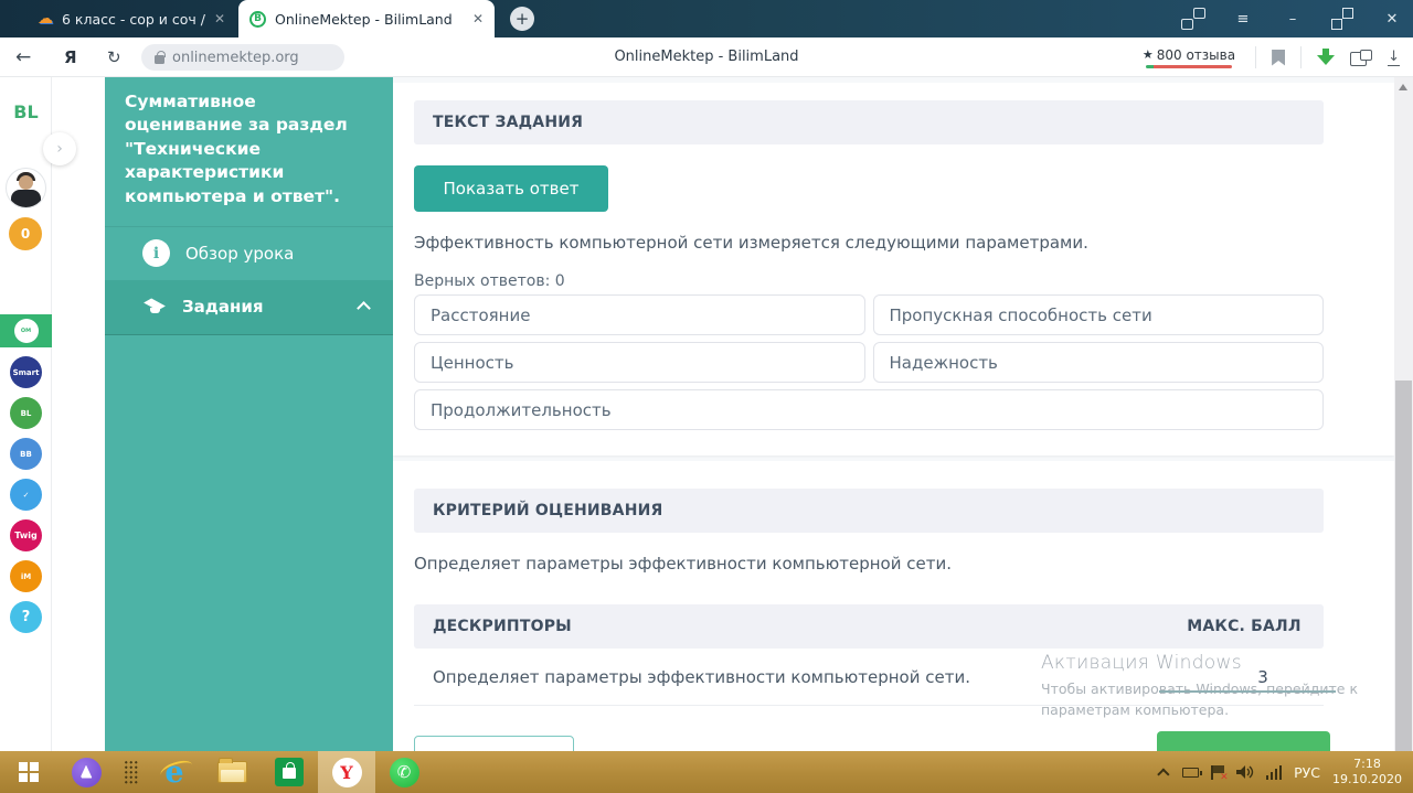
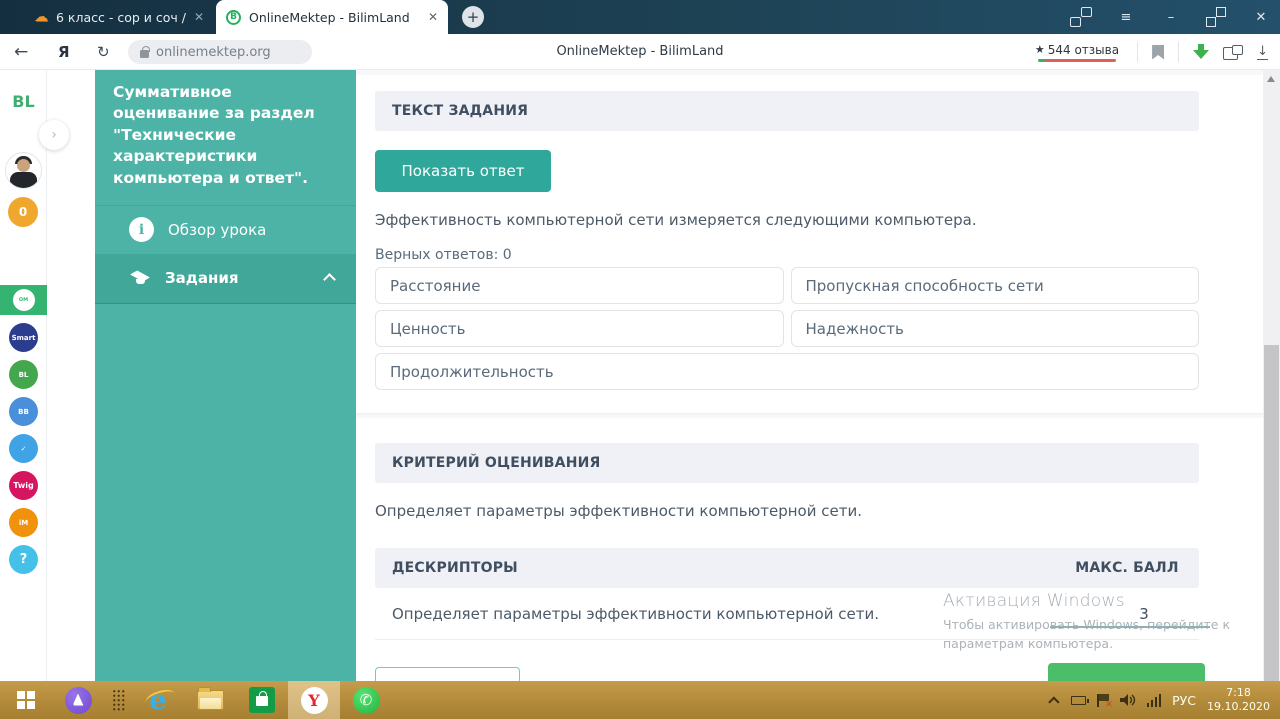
  ☁
  6 класс - сор и соч /
  ✕
  B
  OnlineMektep - BilimLand
  ✕
  +
  ≡
  –
  ✕
  ←
  Я
  ↻
  onlinemektep.org
  OnlineMektep - BilimLand
  ★
- 800 отзыва
+ 544 отзыва
  ↓
  BL
  0
  Smart
  BL
  BB
  ✓
  Twig
  iM
  ?
  ›
  Суммативное оценивание за раздел "Технические характеристики компьютера и ответ".
  i
  Обзор урока
  Задания
  ТЕКСТ ЗАДАНИЯ
  Показать ответ
- Эффективность компьютерной сети измеряется следующими параметрами.
+ Эффективность компьютерной сети измеряется следующими компьютера.
  Верных ответов: 0
  Расстояние
  Пропускная способность сети
  Ценность
  Надежность
  Продолжительность
  КРИТЕРИЙ ОЦЕНИВАНИЯ
  Определяет параметры эффективности компьютерной сети.
  ДЕСКРИПТОРЫ
  МАКС. БАЛЛ
  Определяет параметры эффективности компьютерной сети.
  3
  Активация Windows
  Чтобы активировать Windows, перейдите к
  параметрам компьютера.
  e
  Y
  ✆
  ✕
  РУС
  7:18
  19.10.2020
